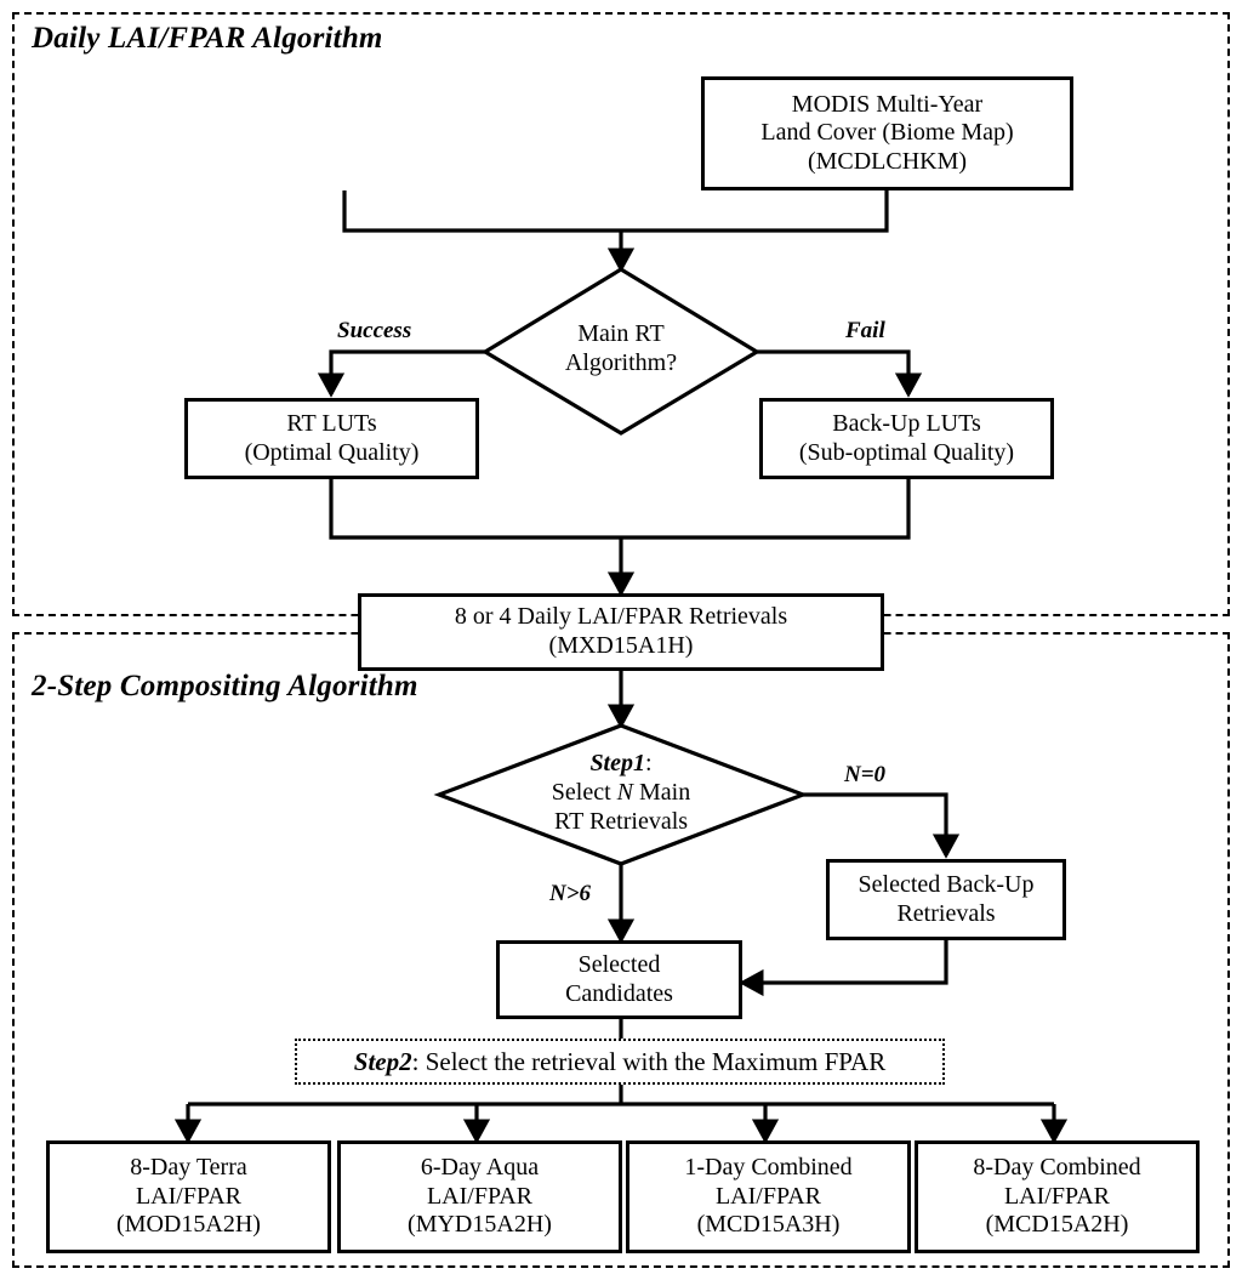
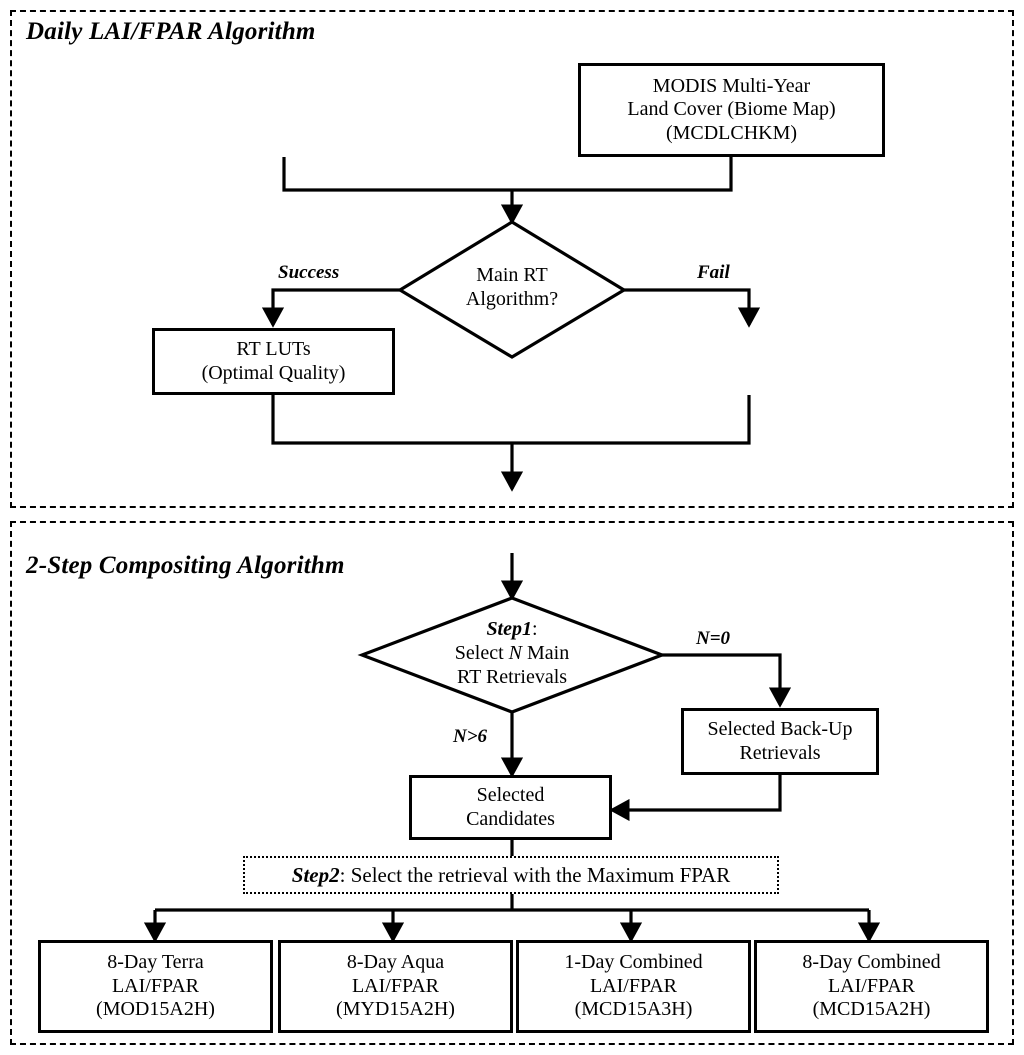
  Daily LAI/FPAR Algorithm
  2-Step Compositing Algorithm
  Main RT
  Algorithm?
  Step1:
  Select N Main
  RT Retrievals
  MODIS Multi-Year
  Land Cover (Biome Map)
  (MCDLCHKM)
  RT LUTs
  (Optimal Quality)
- Back-Up LUTs
- (Sub-optimal Quality)
- 8 or 4 Daily LAI/FPAR Retrievals
- (MXD15A1H)
  Selected Back-Up
  Retrievals
  Selected
  Candidates
  Step2: Select the retrieval with the Maximum FPAR
  Success
  Fail
  N=0
  N>6
  8-Day Terra
  LAI/FPAR
  (MOD15A2H)
- 6-Day Aqua
+ 8-Day Aqua
  LAI/FPAR
  (MYD15A2H)
  1-Day Combined
  LAI/FPAR
  (MCD15A3H)
  8-Day Combined
  LAI/FPAR
  (MCD15A2H)
